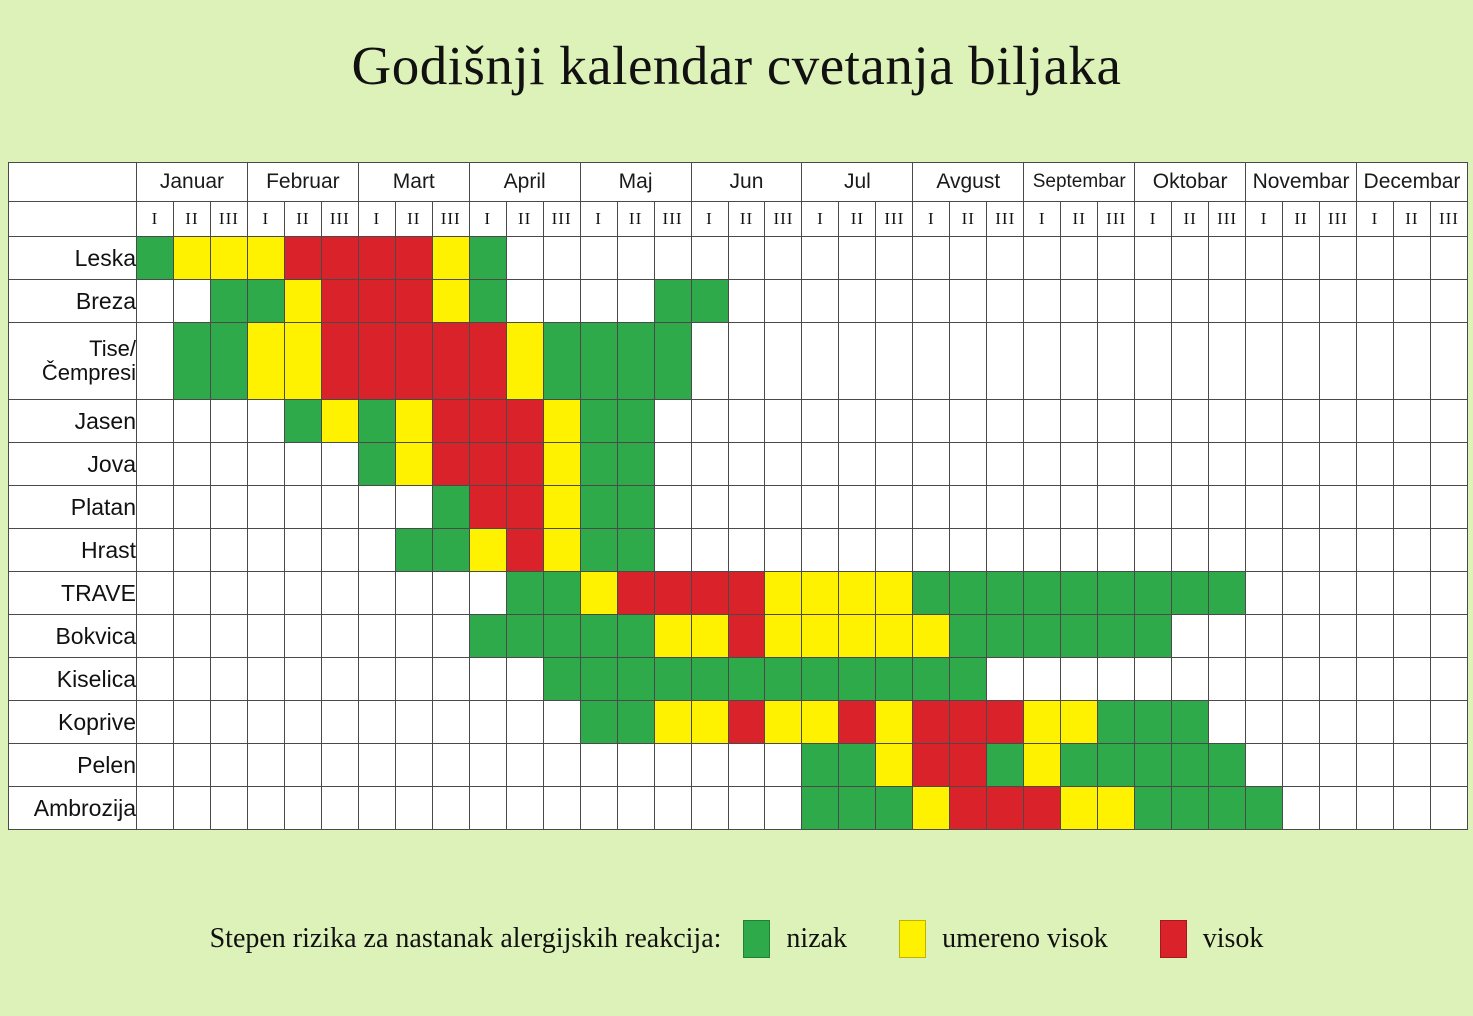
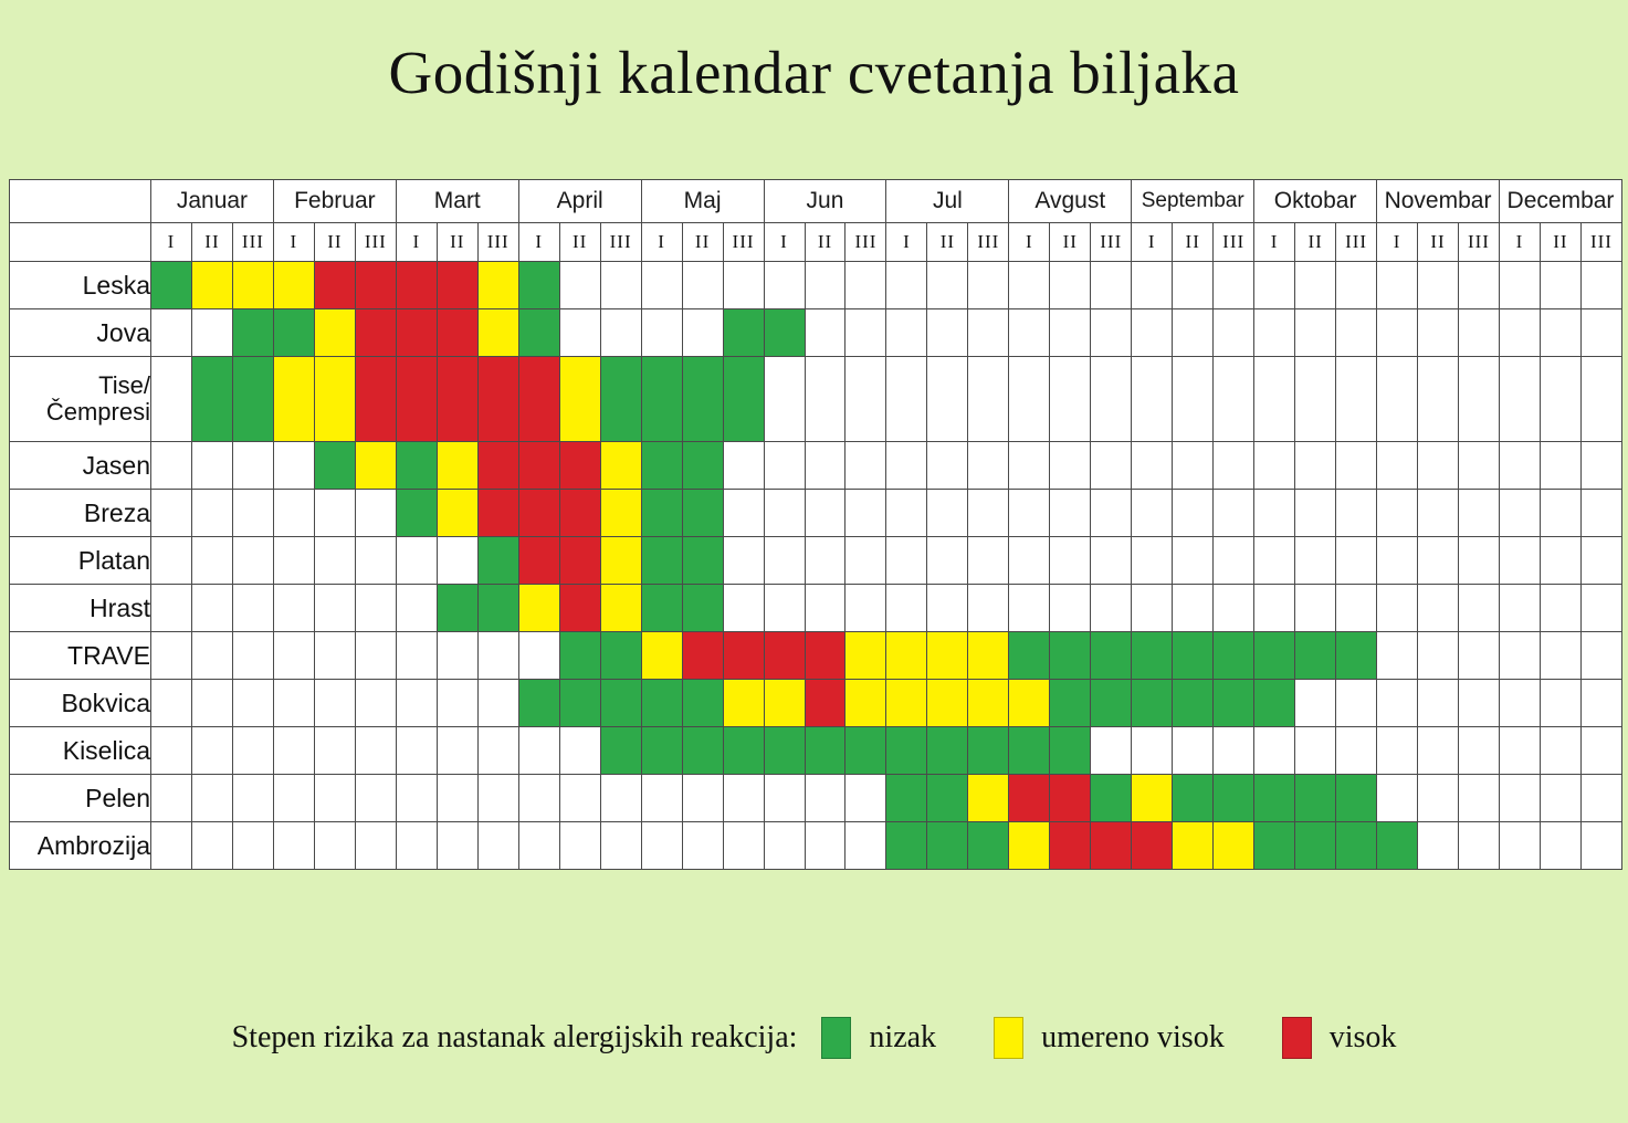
  Godišnji kalendar cvetanja biljaka
  	Januar	Februar	Mart	April	Maj	Jun	Jul	Avgust	Septembar	Oktobar	Novembar	Decembar
  	I	II	III	I	II	III	I	II	III	I	II	III	I	II	III	I	II	III	I	II	III	I	II	III	I	II	III	I	II	III	I	II	III	I	II	III
  Leska
- Breza
+ Jova
  Tise/Čempresi
  Jasen
- Jova
+ Breza
  Platan
  Hrast
  TRAVE
  Bokvica
  Kiselica
- Koprive
  Pelen
  Ambrozija
  Stepen rizika za nastanak alergijskih reakcija:
  nizak
  umereno visok
  visok
